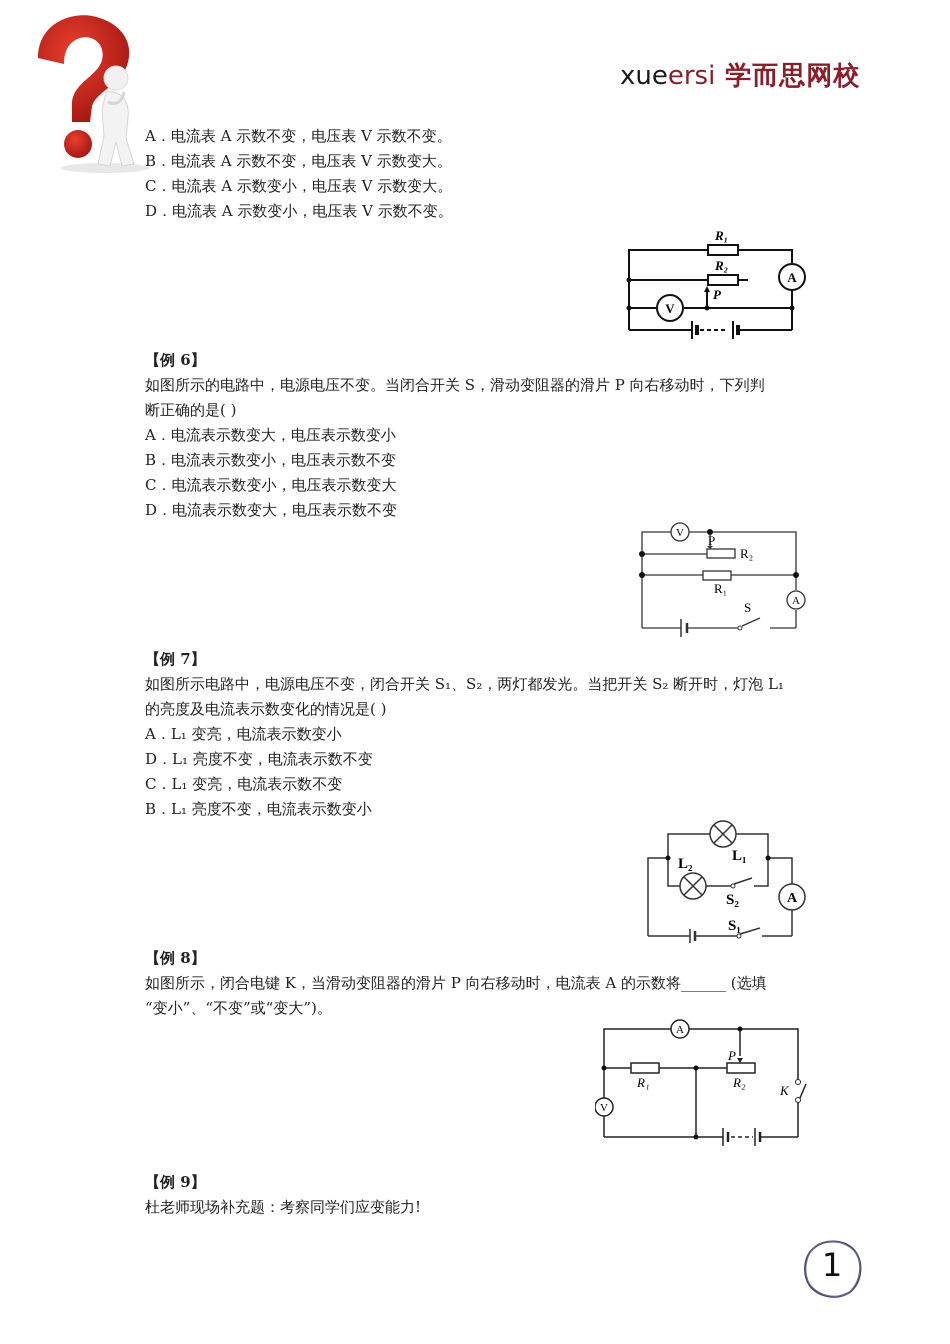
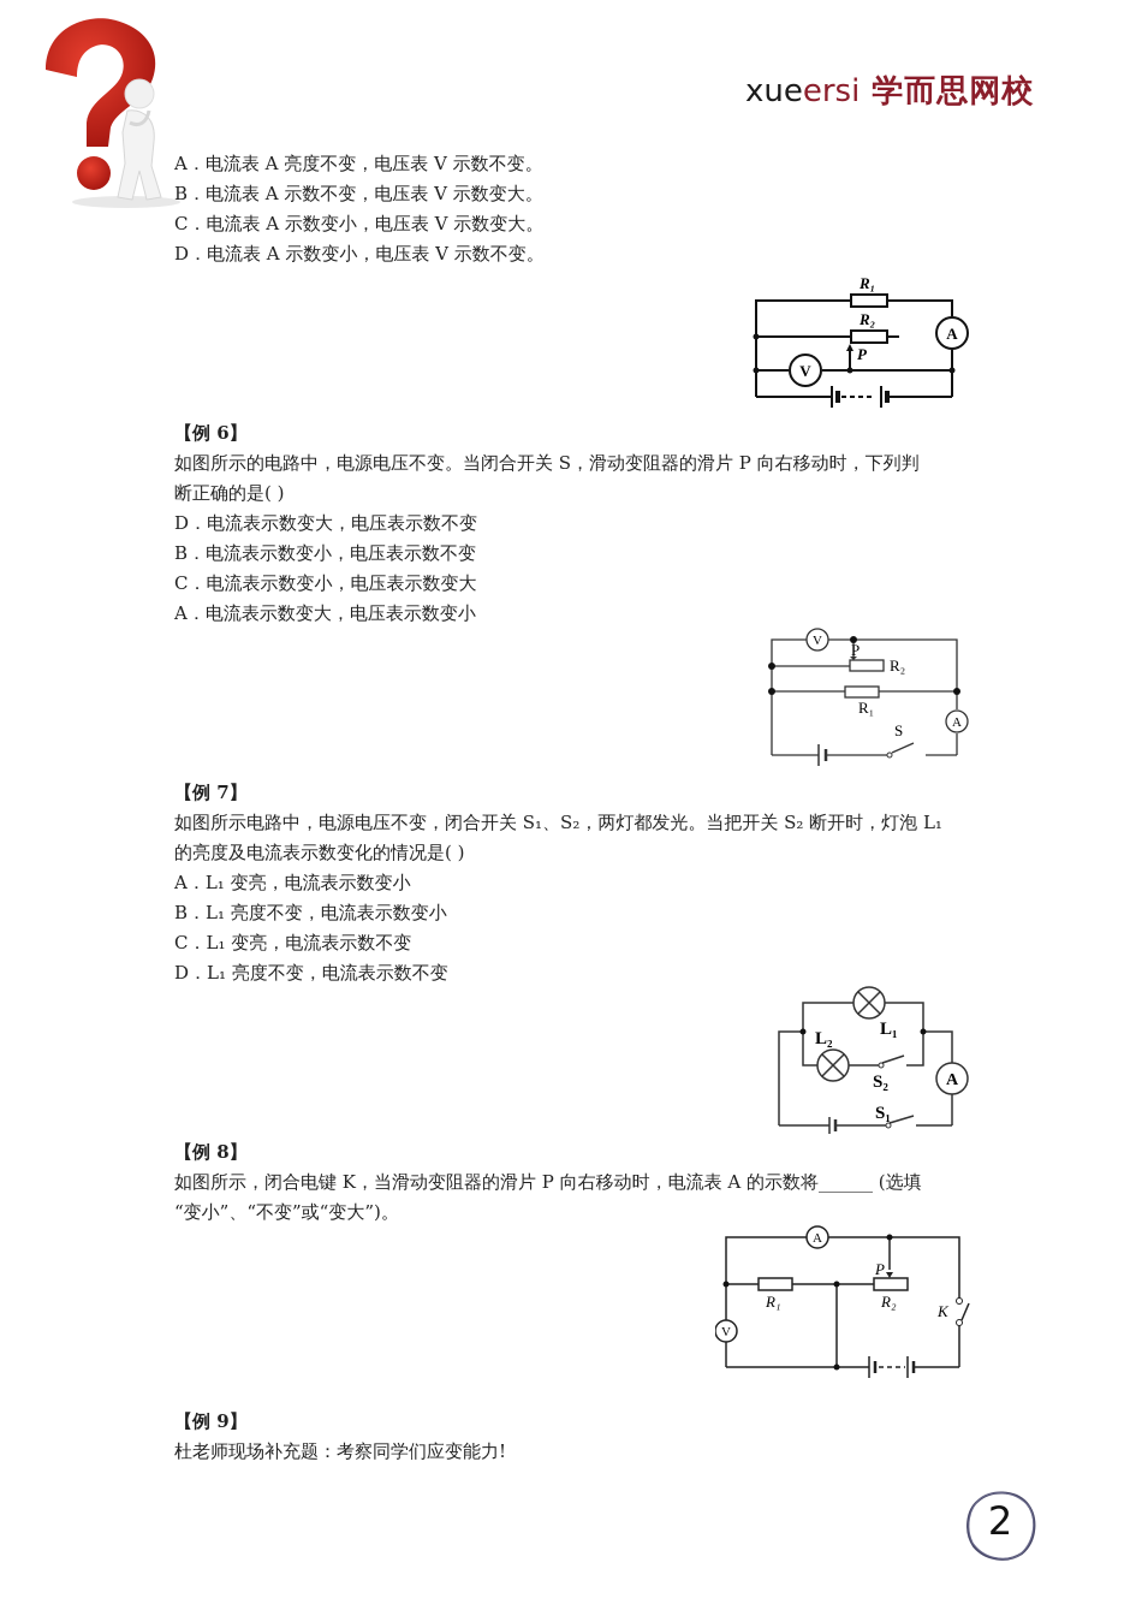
  xueersi 学而思网校
- A．电流表 A 示数不变，电压表 V 示数不变。
+ A．电流表 A 亮度不变，电压表 V 示数不变。
  B．电流表 A 示数不变，电压表 V 示数变大。
  C．电流表 A 示数变小，电压表 V 示数变大。
  D．电流表 A 示数变小，电压表 V 示数不变。
  R₁
  R₂
  P
  A
  V
  【例 6】
  如图所示的电路中，电源电压不变。当闭合开关 S，滑动变阻器的滑片 P 向右移动时，下列判
  断正确的是( )
- A．电流表示数变大，电压表示数变小
+ D．电流表示数变大，电压表示数不变
  B．电流表示数变小，电压表示数不变
  C．电流表示数变小，电压表示数变大
- D．电流表示数变大，电压表示数不变
+ A．电流表示数变大，电压表示数变小
  V
  P
  R₂
  R₁
  A
  S
  【例 7】
  如图所示电路中，电源电压不变，闭合开关 S₁、S₂，两灯都发光。当把开关 S₂ 断开时，灯泡 L₁
  的亮度及电流表示数变化的情况是( )
  A．L₁ 变亮，电流表示数变小
- D．L₁ 亮度不变，电流表示数不变
+ B．L₁ 亮度不变，电流表示数变小
  C．L₁ 变亮，电流表示数不变
- B．L₁ 亮度不变，电流表示数变小
+ D．L₁ 亮度不变，电流表示数不变
  L₁
  L₂
  S₂
  S₁
  A
  【例 8】
  如图所示，闭合电键 K，当滑动变阻器的滑片 P 向右移动时，电流表 A 的示数将______ (选填
  “变小”、“不变”或“变大”)。
  A
  V
  P
  R₁
  R₂
  K
  【例 9】
  杜老师现场补充题：考察同学们应变能力!
- 1
+ 2
